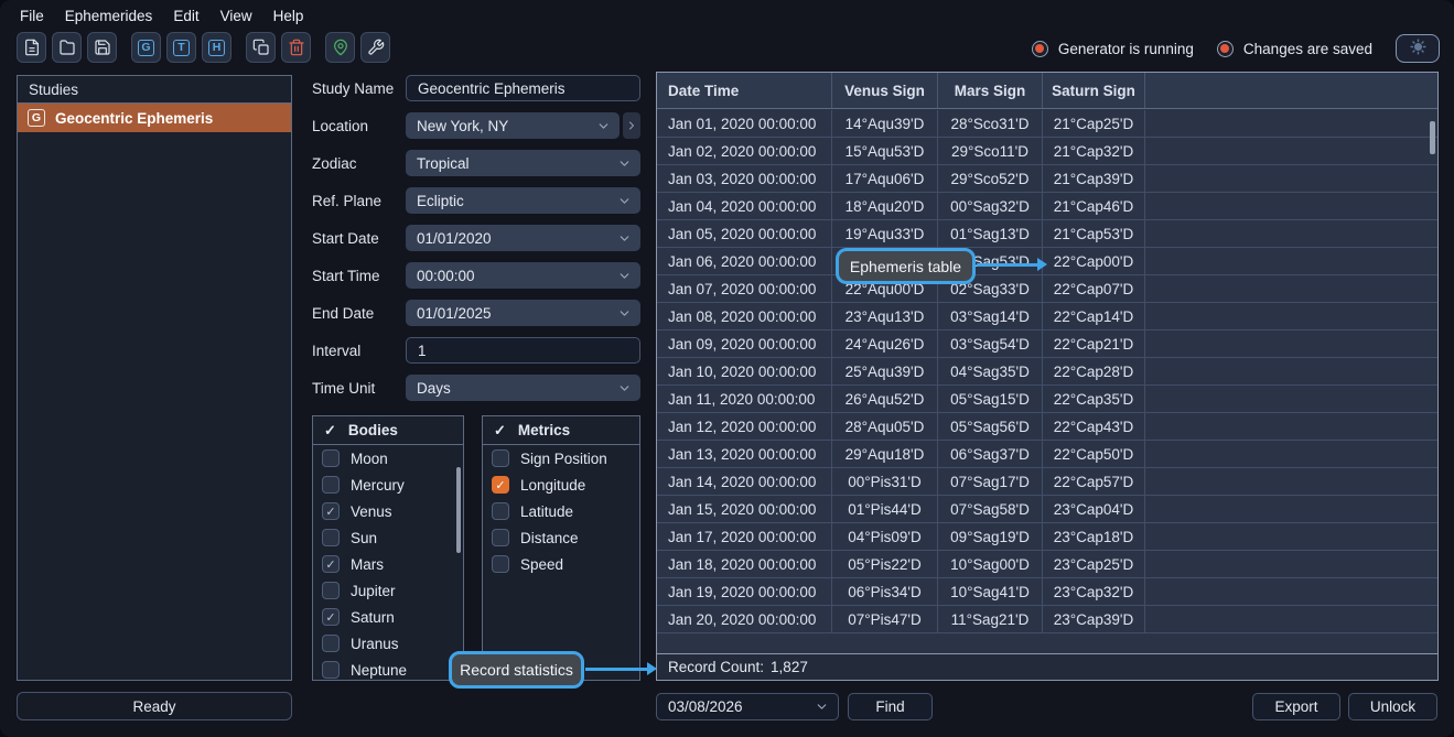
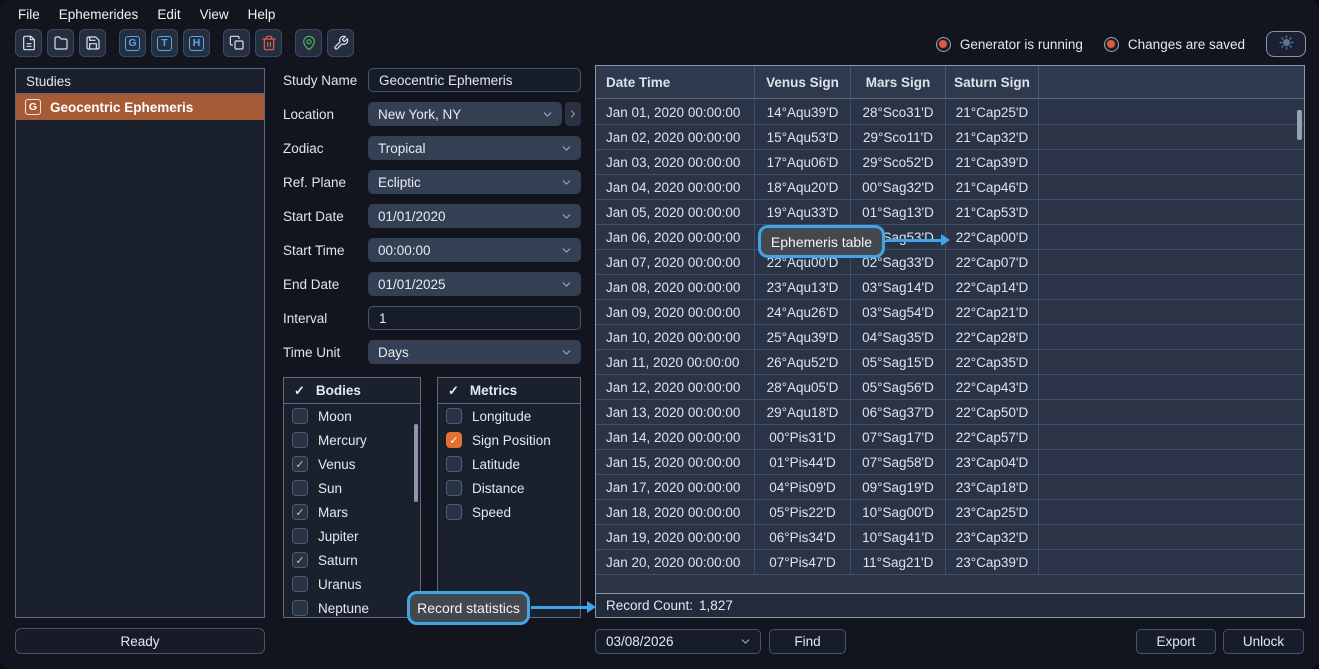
  File
  Ephemerides
  Edit
  View
  Help
  G
  T
  H
  Generator is running
  Changes are saved
  Studies
  G
  Geocentric Ephemeris
  Ready
  Study Name
  Geocentric Ephemeris
  Location
  New York, NY
  Zodiac
  Tropical
  Ref. Plane
  Ecliptic
  Start Date
  01/01/2020
  Start Time
  00:00:00
  End Date
  01/01/2025
  Interval
  1
  Time Unit
  Days
  ✓
  Bodies
  Moon
  Mercury
  ✓
  Venus
  Sun
  ✓
  Mars
  Jupiter
  ✓
  Saturn
  Uranus
  Neptune
  ✓
  Metrics
- Sign Position
+ Longitude
  ✓
- Longitude
+ Sign Position
  Latitude
  Distance
  Speed
  Date Time
  Venus Sign
  Mars Sign
  Saturn Sign
  Jan 01, 2020 00:00:00
  14°Aqu39'D
  28°Sco31'D
  21°Cap25'D
  Jan 02, 2020 00:00:00
  15°Aqu53'D
  29°Sco11'D
  21°Cap32'D
  Jan 03, 2020 00:00:00
  17°Aqu06'D
  29°Sco52'D
  21°Cap39'D
  Jan 04, 2020 00:00:00
  18°Aqu20'D
  00°Sag32'D
  21°Cap46'D
  Jan 05, 2020 00:00:00
  19°Aqu33'D
  01°Sag13'D
  21°Cap53'D
  Jan 06, 2020 00:00:00
  Sag53'D
  22°Cap00'D
  Jan 07, 2020 00:00:00
  22°Aqu00'D
  02°Sag33'D
  22°Cap07'D
  Jan 08, 2020 00:00:00
  23°Aqu13'D
  03°Sag14'D
  22°Cap14'D
  Jan 09, 2020 00:00:00
  24°Aqu26'D
  03°Sag54'D
  22°Cap21'D
  Jan 10, 2020 00:00:00
  25°Aqu39'D
  04°Sag35'D
  22°Cap28'D
  Jan 11, 2020 00:00:00
  26°Aqu52'D
  05°Sag15'D
  22°Cap35'D
  Jan 12, 2020 00:00:00
  28°Aqu05'D
  05°Sag56'D
  22°Cap43'D
  Jan 13, 2020 00:00:00
  29°Aqu18'D
  06°Sag37'D
  22°Cap50'D
  Jan 14, 2020 00:00:00
  00°Pis31'D
  07°Sag17'D
  22°Cap57'D
  Jan 15, 2020 00:00:00
  01°Pis44'D
  07°Sag58'D
  23°Cap04'D
  Jan 17, 2020 00:00:00
  04°Pis09'D
  09°Sag19'D
  23°Cap18'D
  Jan 18, 2020 00:00:00
  05°Pis22'D
  10°Sag00'D
  23°Cap25'D
  Jan 19, 2020 00:00:00
  06°Pis34'D
  10°Sag41'D
  23°Cap32'D
  Jan 20, 2020 00:00:00
  07°Pis47'D
  11°Sag21'D
  23°Cap39'D
  Record Count:
  1,827
  03/08/2026
  Find
  Export
  Unlock
  Ephemeris table
  Record statistics
